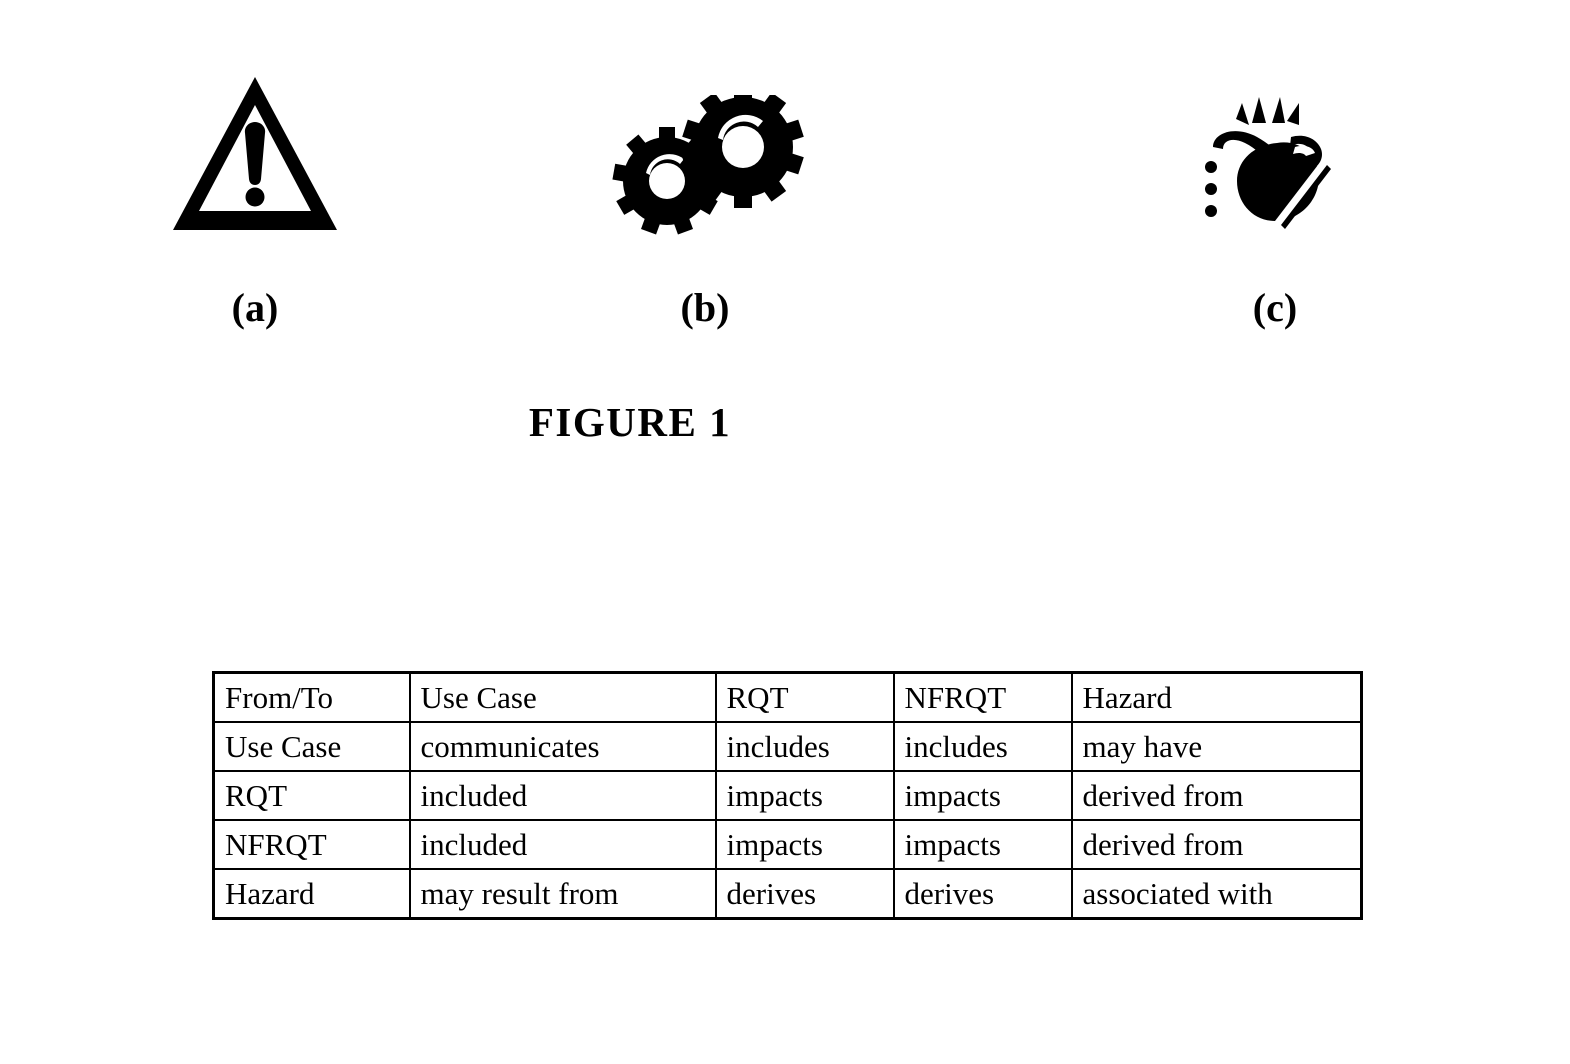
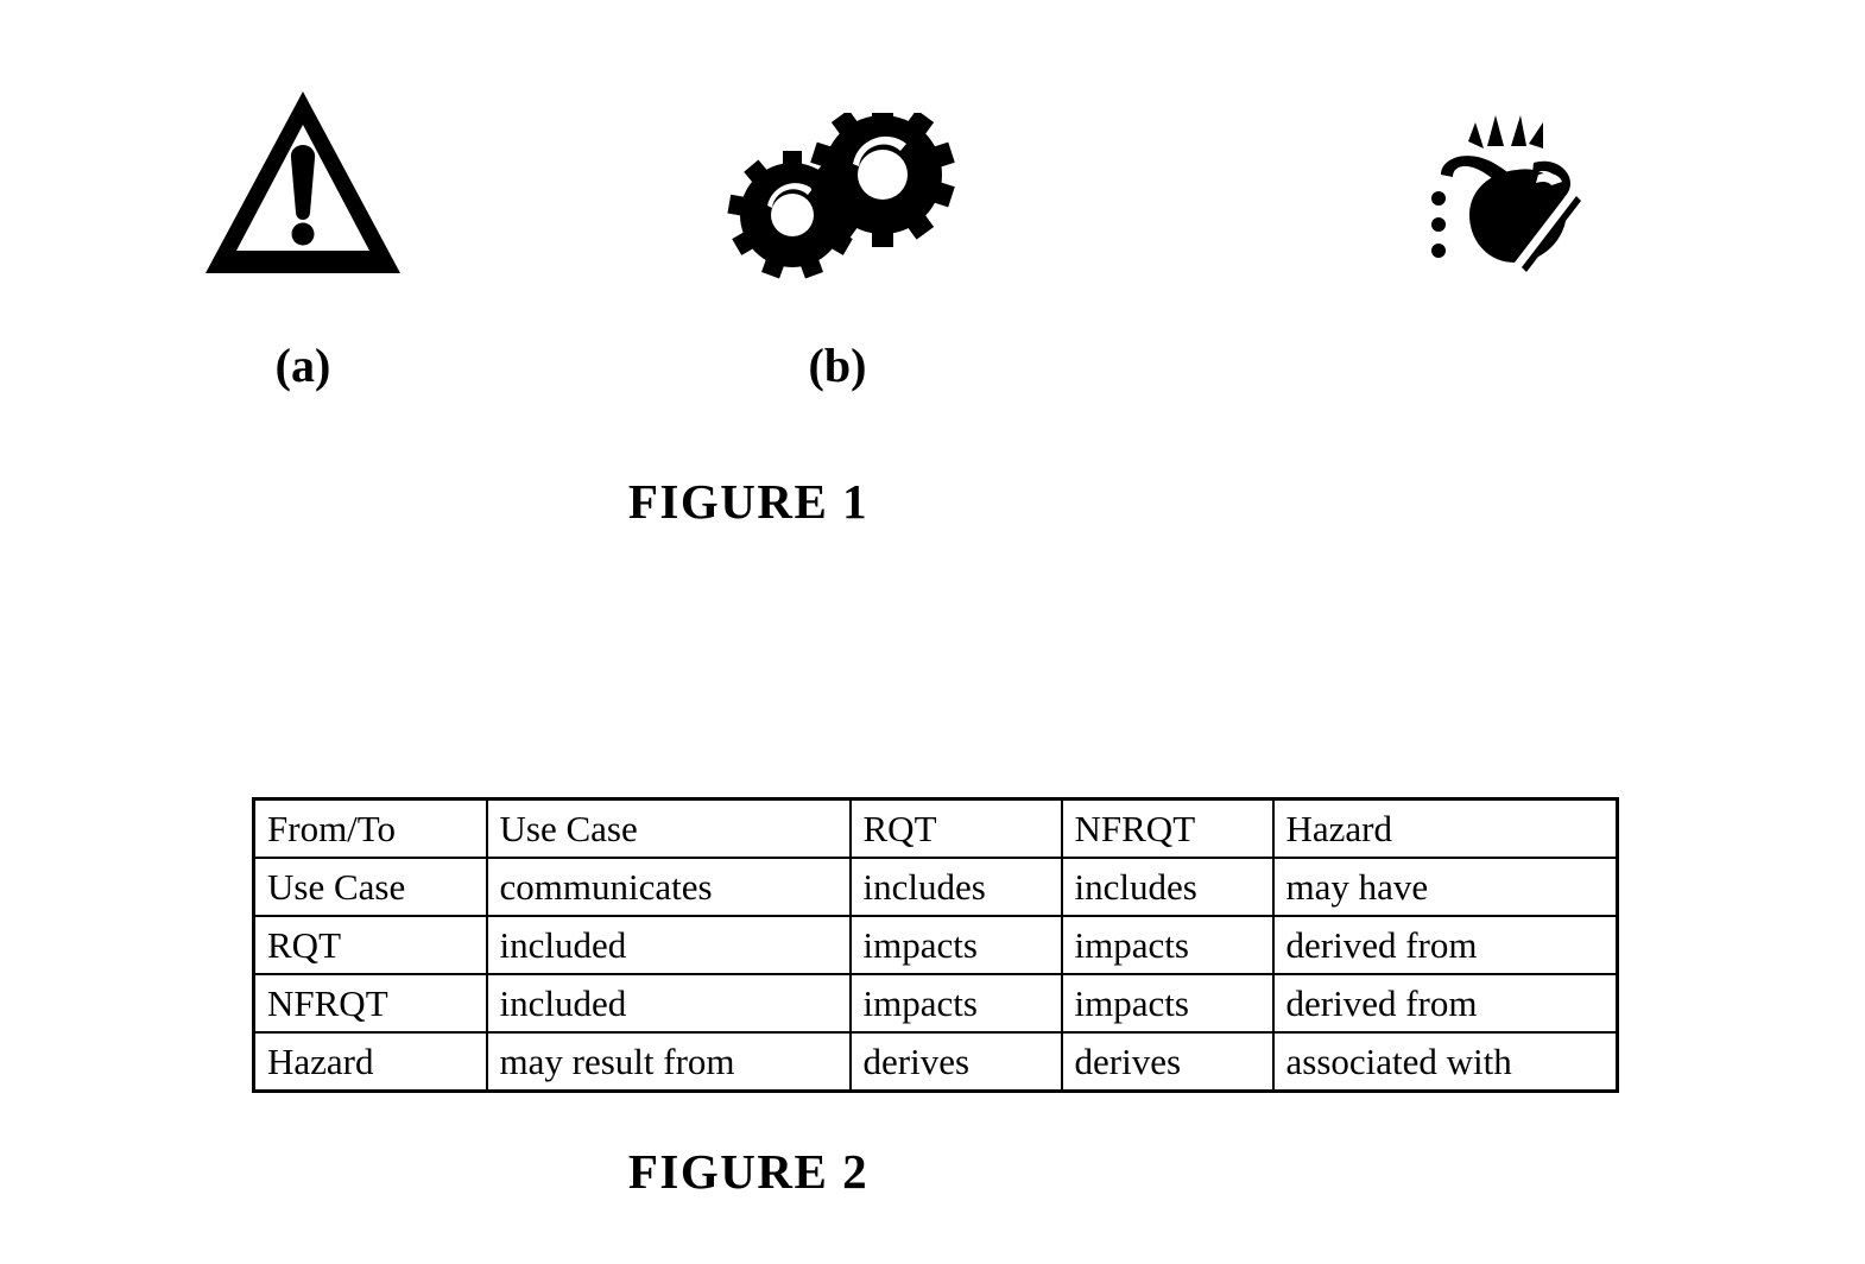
  (a)
  (b)
- (c)
  FIGURE 1
  From/To	Use Case	RQT	NFRQT	Hazard
  Use Case	communicates	includes	includes	may have
  RQT	included	impacts	impacts	derived from
  NFRQT	included	impacts	impacts	derived from
  Hazard	may result from	derives	derives	associated with
+ FIGURE 2
